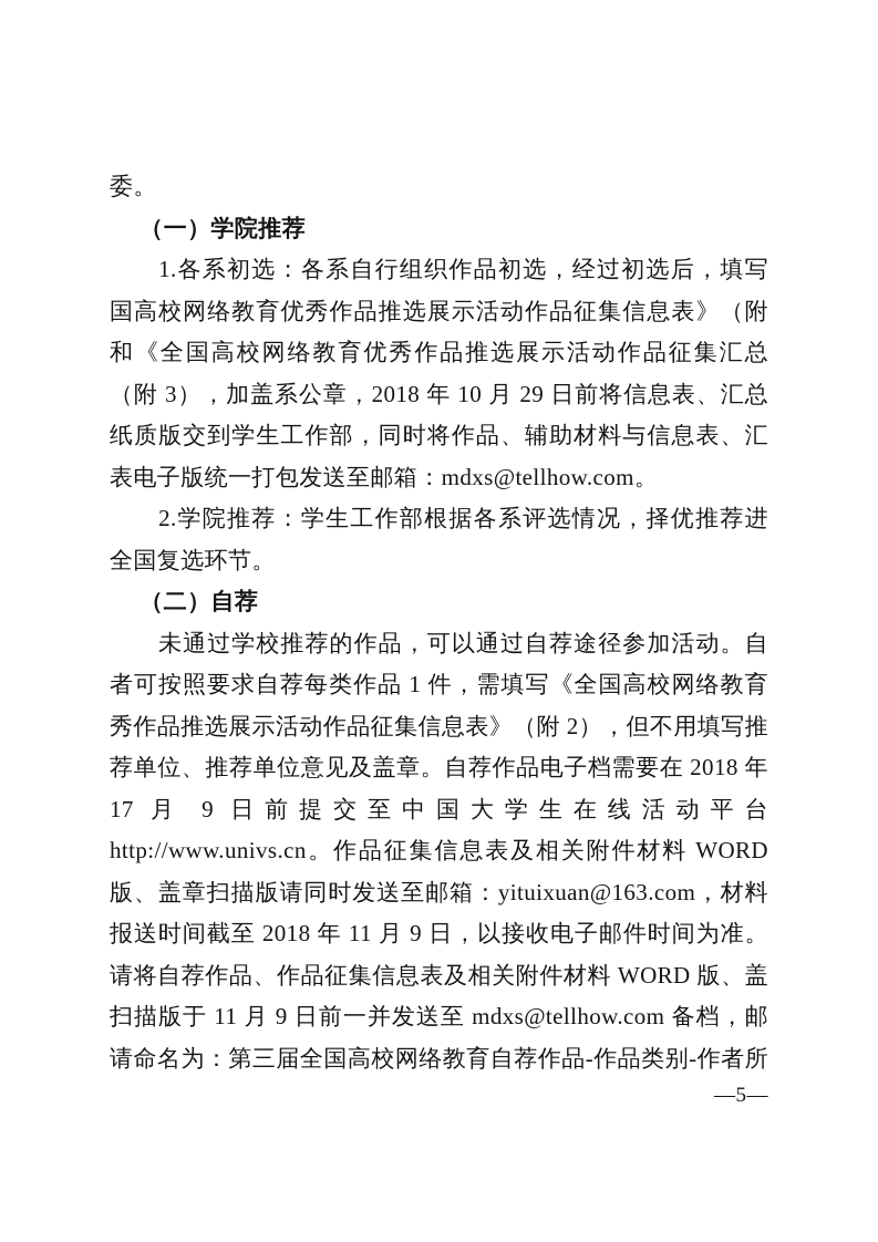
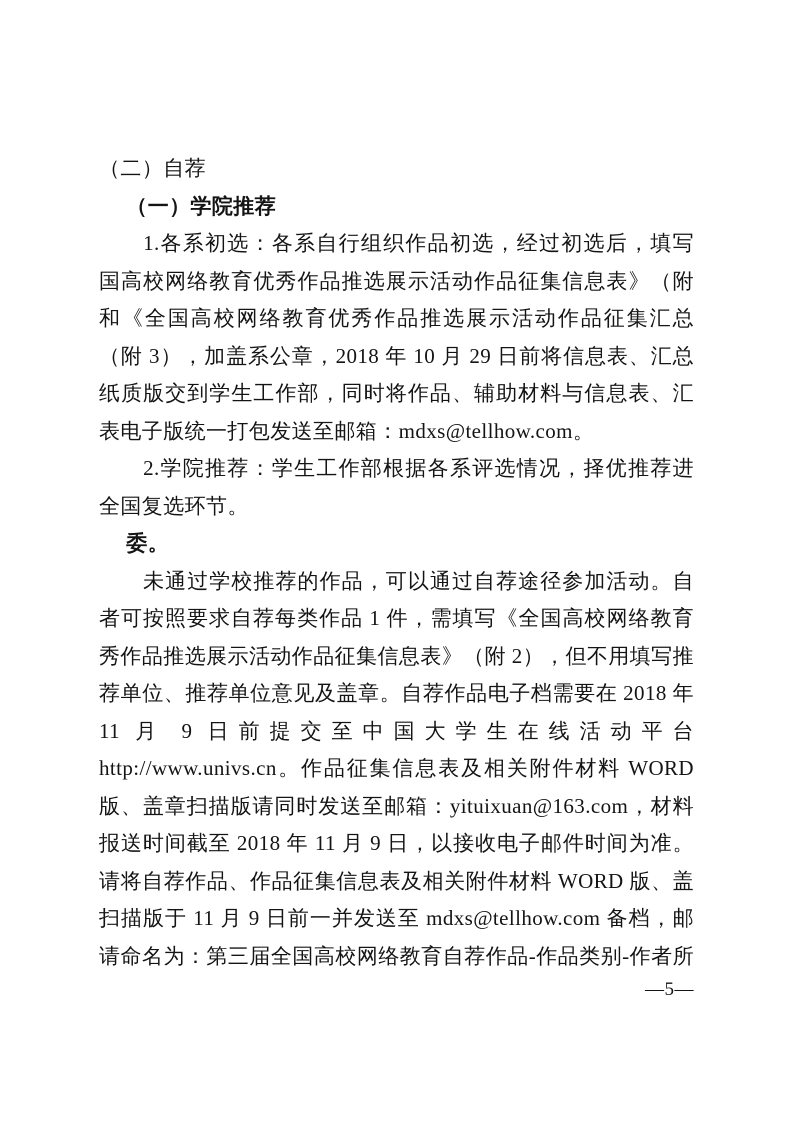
- 委。
+ （二）自荐
  （一）学院推荐
  1.各系初选：各系自行组织作品初选，经过初选后，填写
  国高校网络教育优秀作品推选展示活动作品征集信息表》（附
  和《全国高校网络教育优秀作品推选展示活动作品征集汇总
  （附 3），加盖系公章，2018 年 10 月 29 日前将信息表、汇总
  纸质版交到学生工作部，同时将作品、辅助材料与信息表、汇
  表电子版统一打包发送至邮箱：mdxs@tellhow.com。
  2.学院推荐：学生工作部根据各系评选情况，择优推荐进
  全国复选环节。
- （二）自荐
+ 委。
  未通过学校推荐的作品，可以通过自荐途径参加活动。自
  者可按照要求自荐每类作品 1 件，需填写《全国高校网络教育
  秀作品推选展示活动作品征集信息表》（附 2），但不用填写推
  荐单位、推荐单位意见及盖章。自荐作品电子档需要在 2018 年
- 17 月 9 日前提交至中国大学生在线活动平台
+ 11 月 9 日前提交至中国大学生在线活动平台
  http://www.univs.cn。作品征集信息表及相关附件材料 WORD
  版、盖章扫描版请同时发送至邮箱：yituixuan@163.com，材料
  报送时间截至 2018 年 11 月 9 日，以接收电子邮件时间为准。
  请将自荐作品、作品征集信息表及相关附件材料 WORD 版、盖
  扫描版于 11 月 9 日前一并发送至 mdxs@tellhow.com 备档，邮
  请命名为：第三届全国高校网络教育自荐作品-作品类别-作者所
  —5—
